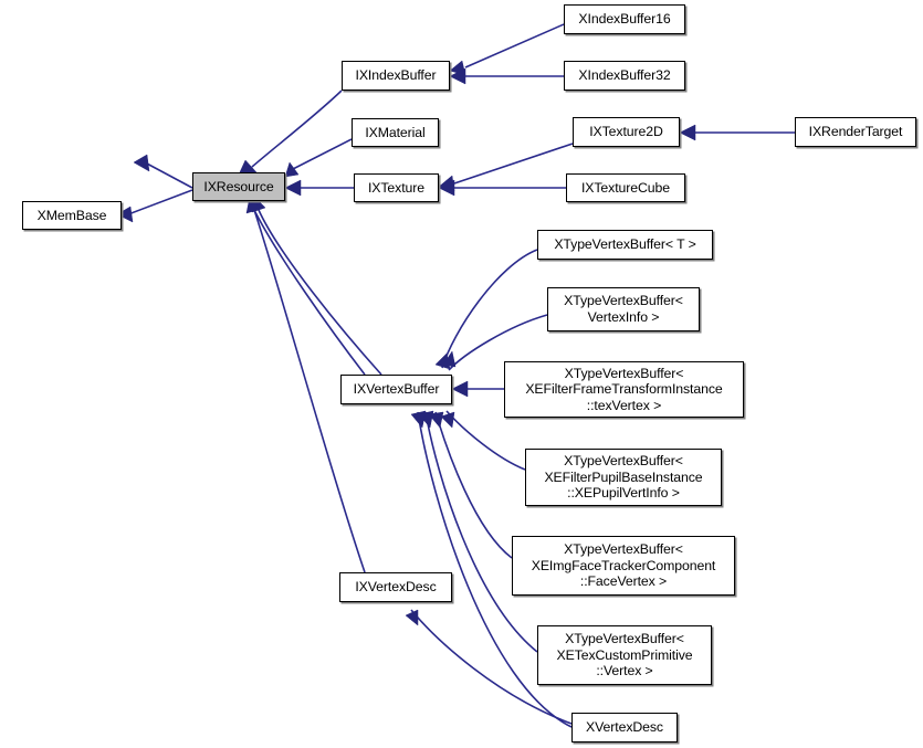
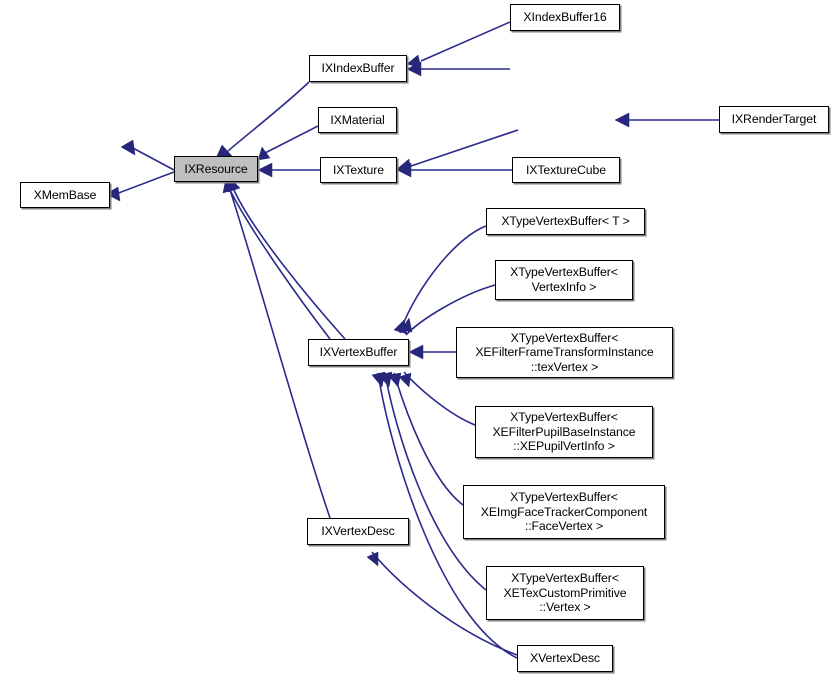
  XMemBase
  IXResource
  IXIndexBuffer
  IXMaterial
  IXTexture
  XIndexBuffer16
- XIndexBuffer32
- IXTexture2D
  IXTextureCube
  IXRenderTarget
  IXVertexBuffer
  IXVertexDesc
  XTypeVertexBuffer< T >
  XTypeVertexBuffer<
  VertexInfo >
  XTypeVertexBuffer<
  XEFilterFrameTransformInstance
  ::texVertex >
  XTypeVertexBuffer<
  XEFilterPupilBaseInstance
  ::XEPupilVertInfo >
  XTypeVertexBuffer<
  XEImgFaceTrackerComponent
  ::FaceVertex >
  XTypeVertexBuffer<
  XETexCustomPrimitive
  ::Vertex >
  XVertexDesc
